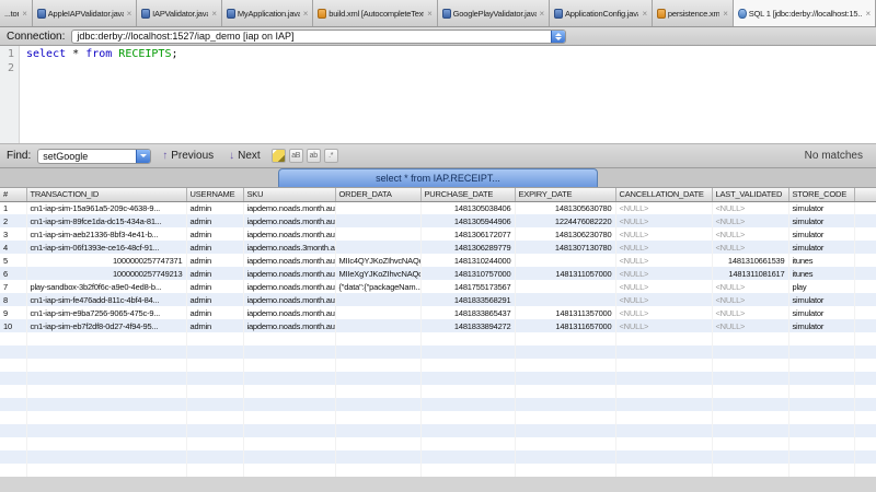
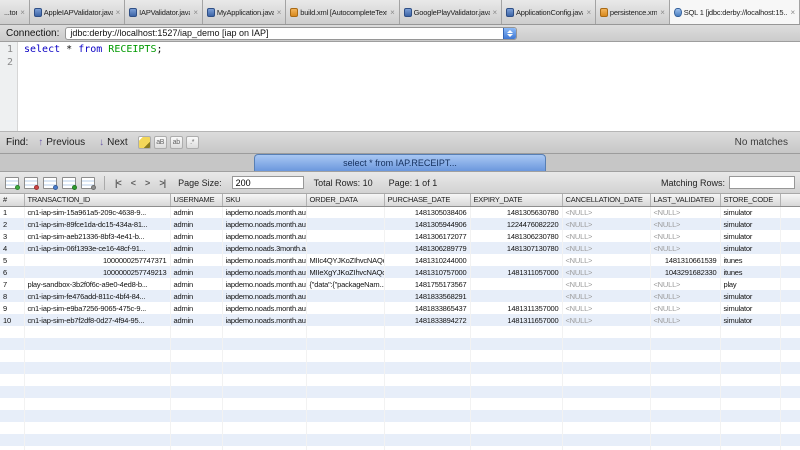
  ...tor
  ×
  AppleIAPValidator.jav
  ×
  IAPValidator.java
  ×
  MyApplication.jav
  ×
  build.xml [AutocompleteTex
  ×
  GooglePlayValidator.jav
  ×
  ApplicationConfig.jav
  ×
  persistence.xm
  ×
  SQL 1 [jdbc:derby://localhost:15..
  ×
  Connection:
  jdbc:derby://localhost:1527/iap_demo [iap on IAP]
  1
  2
  select * from RECEIPTS;
  Find:
- setGoogle
  ↑
  Previous
  ↓
  Next
  No matches
  select * from IAP.RECEIPT...
+ |<
+ <
+ >
+ >|
+ Page Size:
+ 200
+ Total Rows: 10
+ Page: 1 of 1
+ Matching Rows:
  #	TRANSACTION_ID	USERNAME	SKU	ORDER_DATA	PURCHASE_DATE	EXPIRY_DATE	CANCELLATION_DATE	LAST_VALIDATED	STORE_CODE
  1	cn1-iap-sim-15a961a5-209c-4638-9...	admin	iapdemo.noads.month.au		1481305038406	1481305630780	<NULL>	<NULL>	simulator
  2	cn1-iap-sim-89fce1da-dc15-434a-81...	admin	iapdemo.noads.month.au		1481305944906	1224476082220	<NULL>	<NULL>	simulator
  3	cn1-iap-sim-aeb21336-8bf3-4e41-b...	admin	iapdemo.noads.month.au		1481306172077	1481306230780	<NULL>	<NULL>	simulator
  4	cn1-iap-sim-06f1393e-ce16-48cf-91...	admin	iapdemo.noads.3month.a		1481306289779	1481307130780	<NULL>	<NULL>	simulator
  5	1000000257747371	admin	iapdemo.noads.month.au	MIIc4QYJKoZIhvcNAQ	1481310244000		<NULL>	1481310661539	itunes
- 6	1000000257749213	admin	iapdemo.noads.month.au	MIIeXgYJKoZIhvcNAQ	1481310757000	1481311057000	<NULL>	1481311081617	itunes
+ 6	1000000257749213	admin	iapdemo.noads.month.au	MIIeXgYJKoZIhvcNAQ	1481310757000	1481311057000	<NULL>	1043291682330	itunes
  7	play-sandbox-3b2f0f6c-a9e0-4ed8-b...	admin	iapdemo.noads.month.au	{"data":{"packageNam..	1481755173567		<NULL>	<NULL>	play
  8	cn1-iap-sim-fe476add-811c-4bf4-84...	admin	iapdemo.noads.month.au		1481833568291		<NULL>	<NULL>	simulator
  9	cn1-iap-sim-e9ba7256-9065-475c-9...	admin	iapdemo.noads.month.au		1481833865437	1481311357000	<NULL>	<NULL>	simulator
  10	cn1-iap-sim-eb7f2df8-0d27-4f94-95...	admin	iapdemo.noads.month.au		1481833894272	1481311657000	<NULL>	<NULL>	simulator
